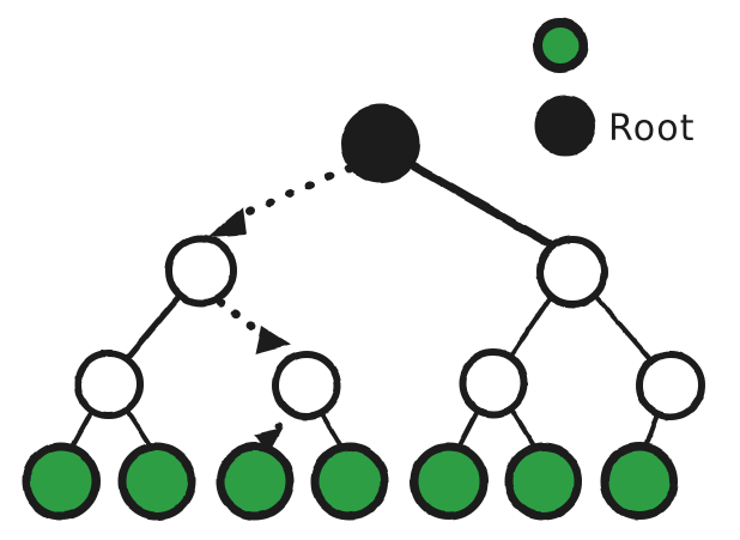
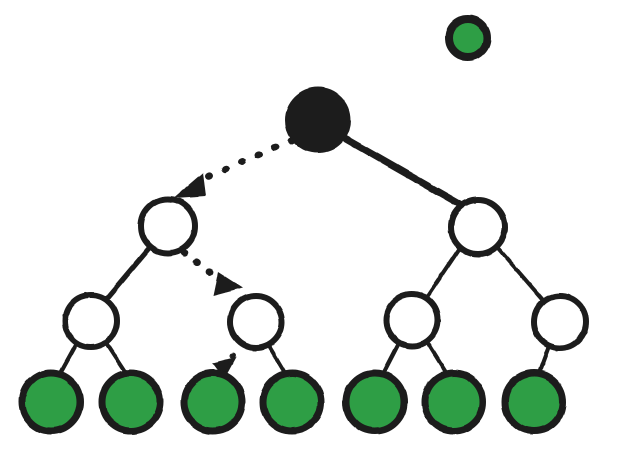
- Root
